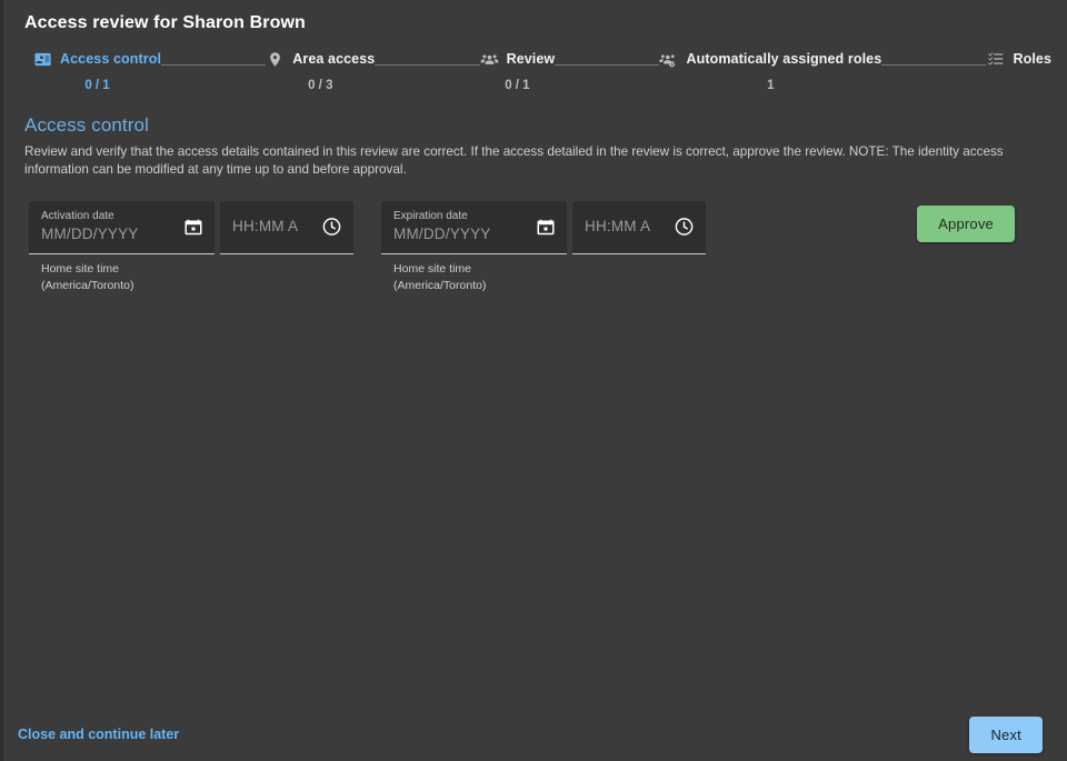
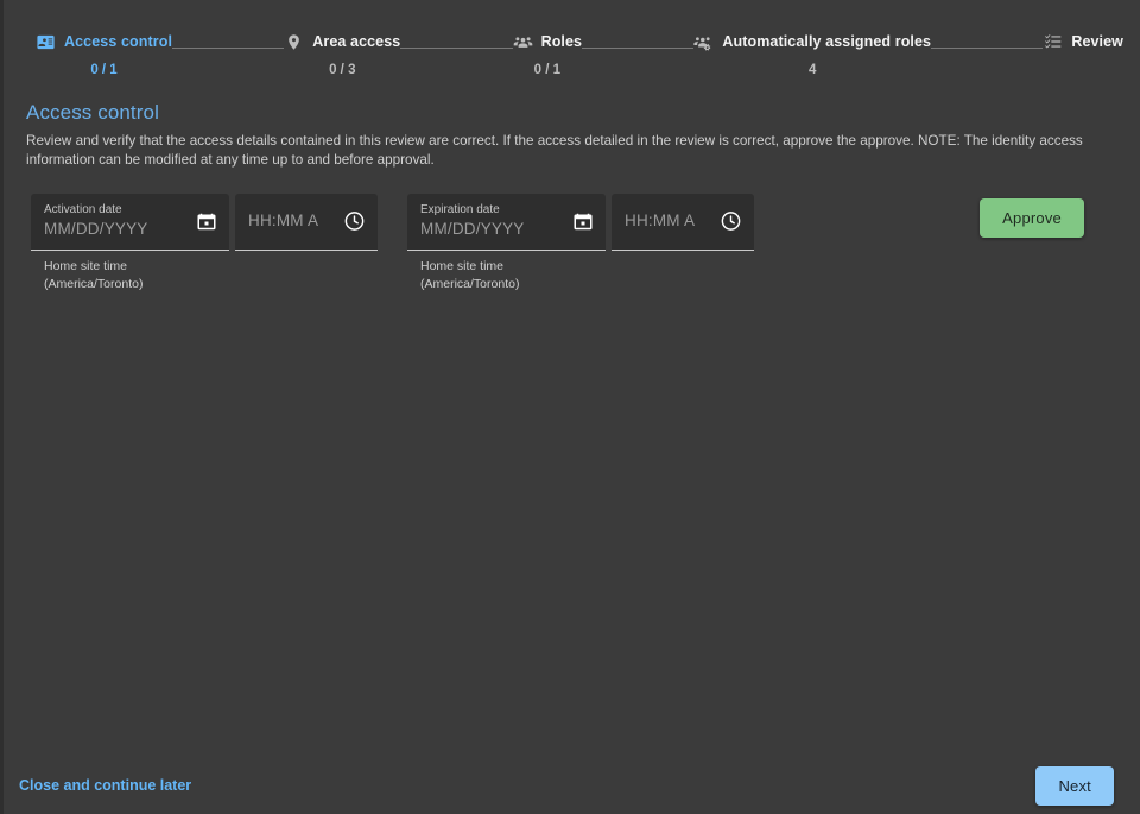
- Access review for Sharon Brown
  Access control
  0 / 1
  Area access
  0 / 3
- Review
+ Roles
  0 / 1
  Automatically assigned roles
- 1
+ 4
- Roles
+ Review
  Access control
- Review and verify that the access details contained in this review are correct. If the access detailed in the review is correct, approve the review. NOTE: The identity access information can be modified at any time up to and before approval.
+ Review and verify that the access details contained in this review are correct. If the access detailed in the review is correct, approve the approve. NOTE: The identity access information can be modified at any time up to and before approval.
  Activation date
  MM/DD/YYYY
  HH:MM A
  Home site time
  (America/Toronto)
  Expiration date
  MM/DD/YYYY
  HH:MM A
  Home site time
  (America/Toronto)
  Approve
  Close and continue later
  Next
